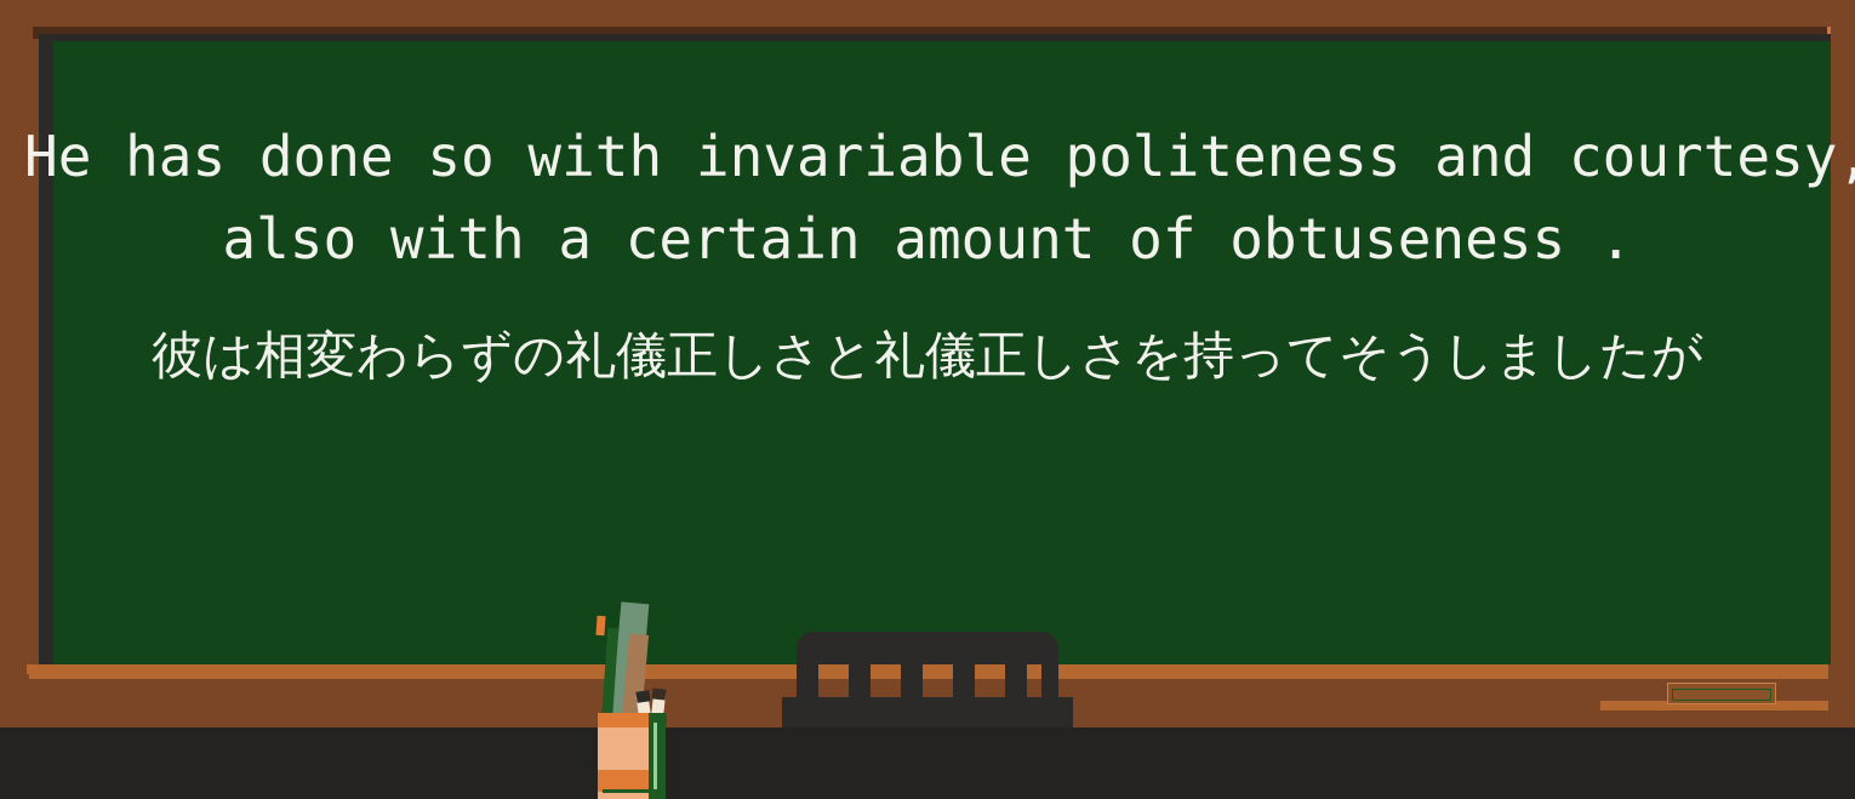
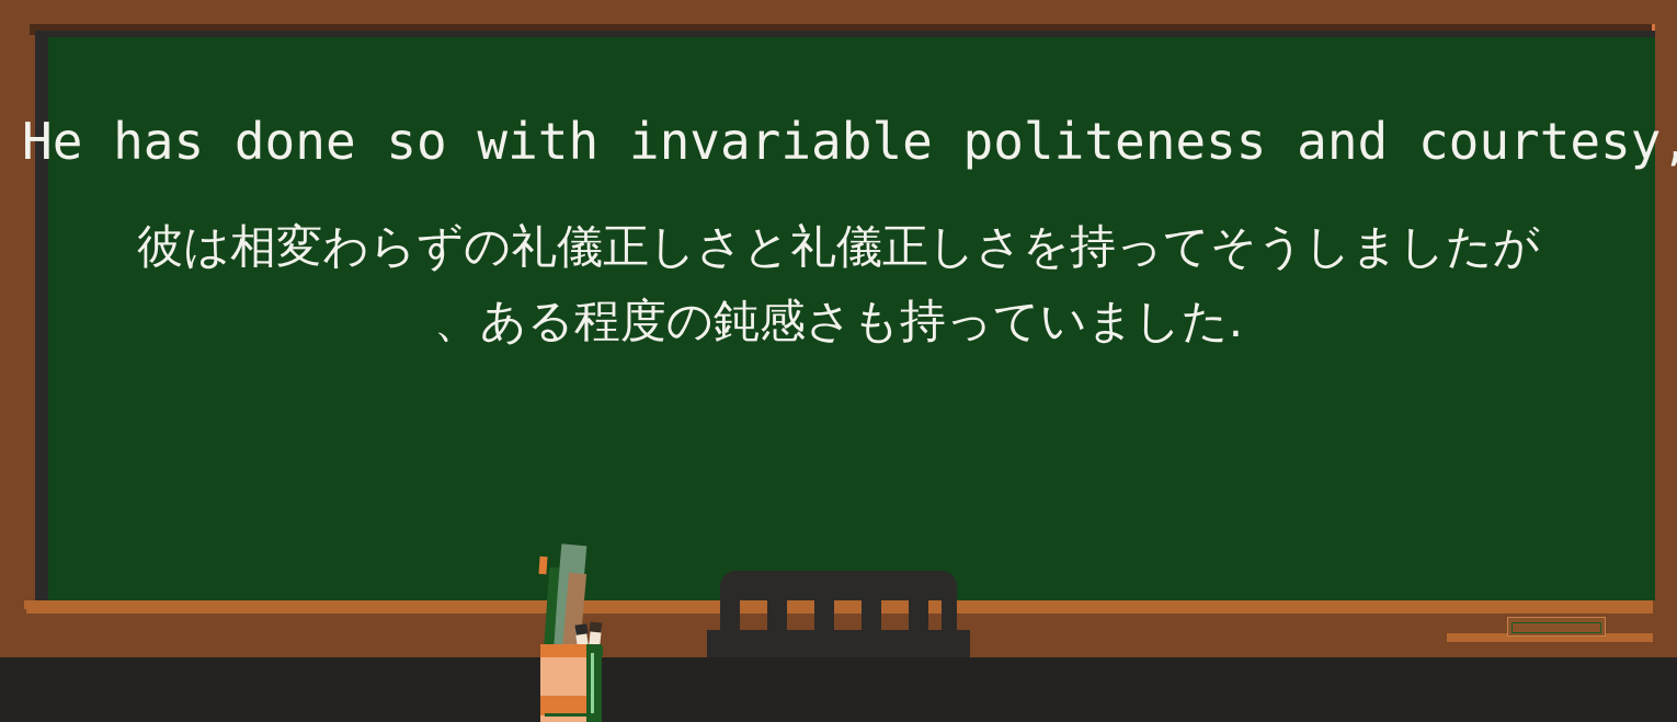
  He has done so with invariable politeness and courtesy,
- also with a certain amount of obtuseness .
  彼は相変わらずの礼儀正しさと礼儀正しさを持ってそうしましたが
+ 、ある程度の鈍感さも持っていました.
